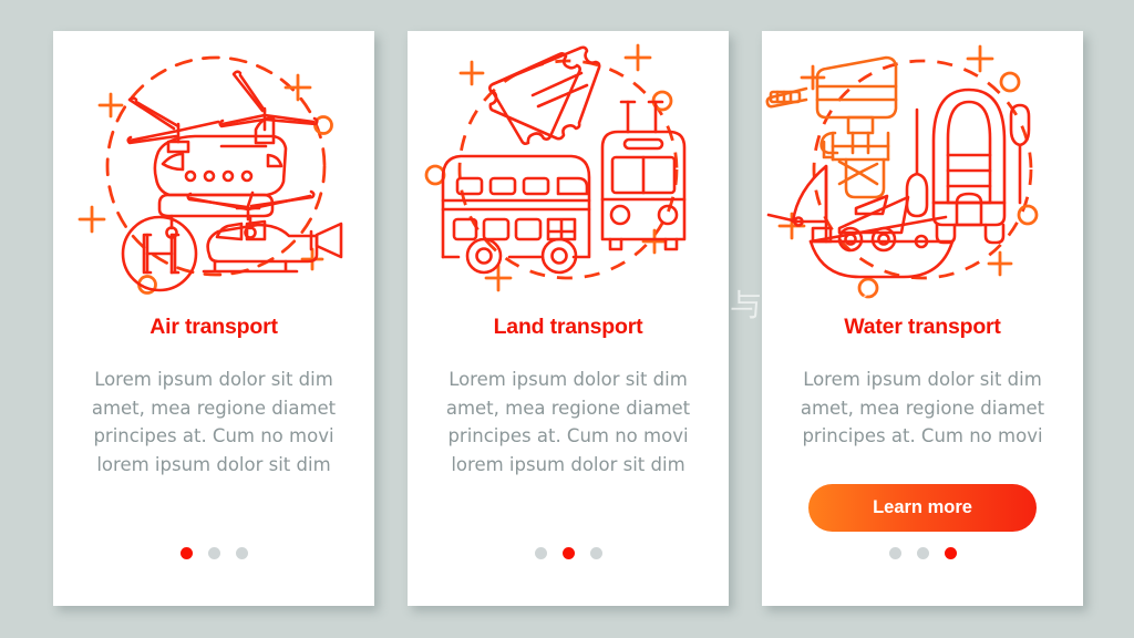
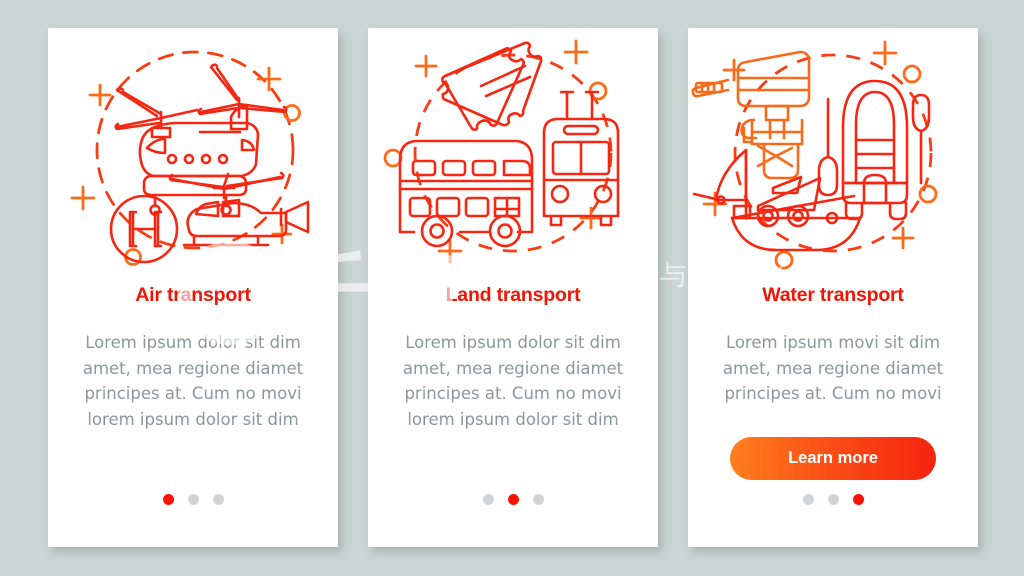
+ 千图
  营销创意服务与协作平台
  Air transport
  Lorem ipsum dolor sit dim amet, mea regione diamet principes at. Cum no movi lorem ipsum dolor sit dim
  Land transport
  Lorem ipsum dolor sit dim amet, mea regione diamet principes at. Cum no movi lorem ipsum dolor sit dim
  Water transport
- Lorem ipsum dolor sit dim amet, mea regione diamet principes at. Cum no movi
+ Lorem ipsum movi sit dim amet, mea regione diamet principes at. Cum no movi
  Learn more
